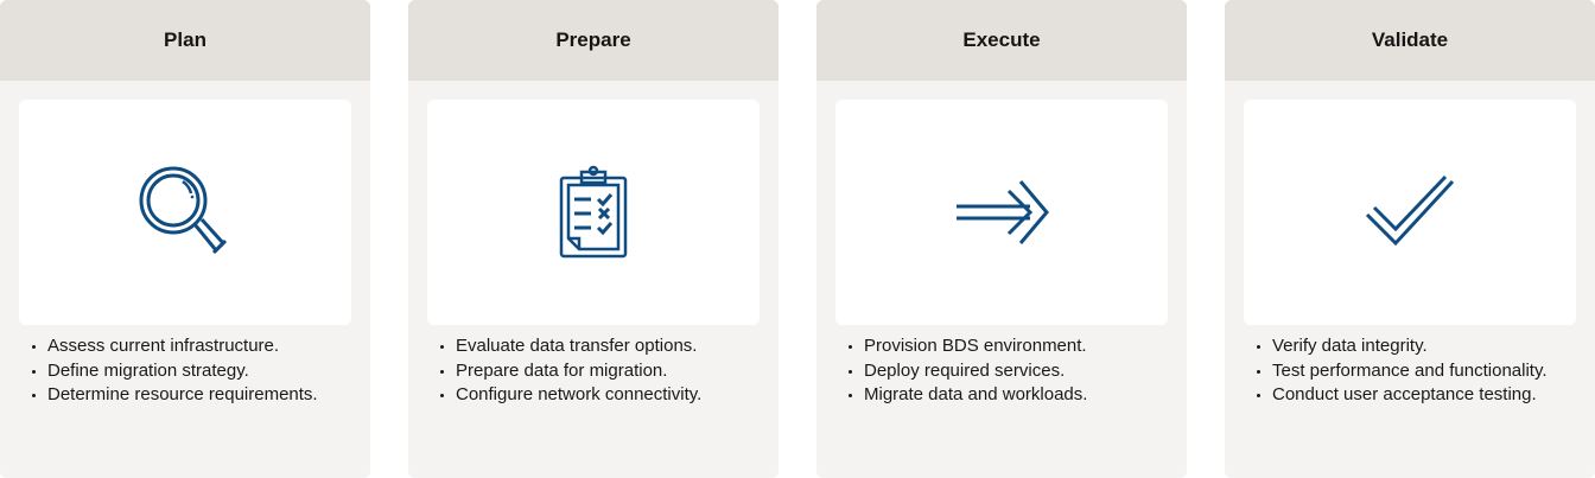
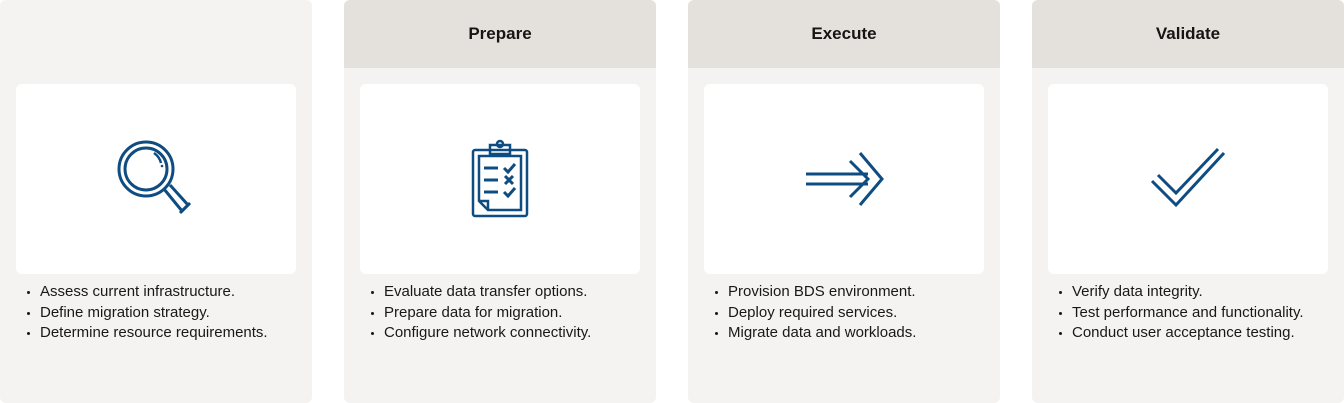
- Plan
  Assess current infrastructure.
  Define migration strategy.
  Determine resource requirements.
  Prepare
  Evaluate data transfer options.
  Prepare data for migration.
  Configure network connectivity.
  Execute
  Provision BDS environment.
  Deploy required services.
  Migrate data and workloads.
  Validate
  Verify data integrity.
  Test performance and functionality.
  Conduct user acceptance testing.
